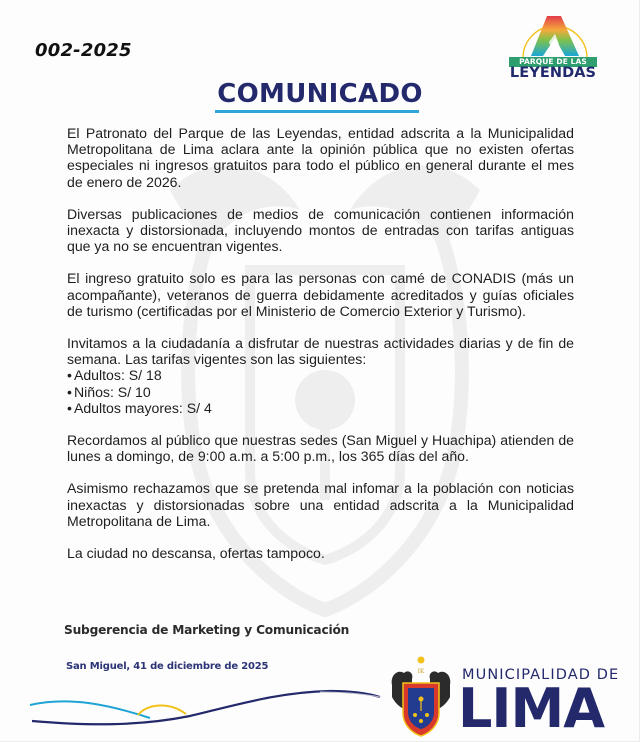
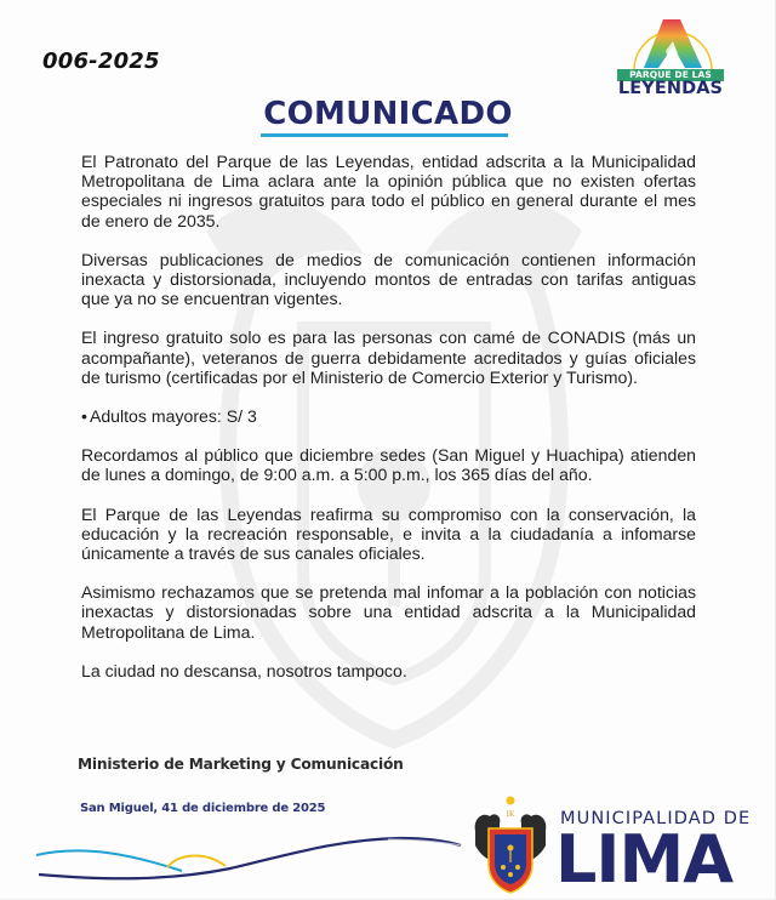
- 002-2025
+ 006-2025
  PARQUE DE LAS
  LEYENDAS
  COMUNICADO
- El Patronato del Parque de las Leyendas, entidad adscrita a la Municipalidad Metropolitana de Lima aclara ante la opinión pública que no existen ofertas especiales ni ingresos gratuitos para todo el público en general durante el mes de enero de 2026.
+ El Patronato del Parque de las Leyendas, entidad adscrita a la Municipalidad Metropolitana de Lima aclara ante la opinión pública que no existen ofertas especiales ni ingresos gratuitos para todo el público en general durante el mes de enero de 2035.
  Diversas publicaciones de medios de comunicación contienen información inexacta y distorsionada, incluyendo montos de entradas con tarifas antiguas que ya no se encuentran vigentes.
  El ingreso gratuito solo es para las personas con camé de CONADIS (más un acompañante), veteranos de guerra debidamente acreditados y guías oficiales de turismo (certificadas por el Ministerio de Comercio Exterior y Turismo).
- Invitamos a la ciudadanía a disfrutar de nuestras actividades diarias y de fin de semana. Las tarifas vigentes son las siguientes:
- Adultos: S/ 18
- Niños: S/ 10
- Adultos mayores: S/ 4
+ Adultos mayores: S/ 3
- Recordamos al público que nuestras sedes (San Miguel y Huachipa) atienden de lunes a domingo, de 9:00 a.m. a 5:00 p.m., los 365 días del año.
+ Recordamos al público que diciembre sedes (San Miguel y Huachipa) atienden de lunes a domingo, de 9:00 a.m. a 5:00 p.m., los 365 días del año.
+ El Parque de las Leyendas reafirma su compromiso con la conservación, la educación y la recreación responsable, e invita a la ciudadanía a infomarse únicamente a través de sus canales oficiales.
  Asimismo rechazamos que se pretenda mal infomar a la población con noticias inexactas y distorsionadas sobre una entidad adscrita a la Municipalidad Metropolitana de Lima.
- La ciudad no descansa, ofertas tampoco.
+ La ciudad no descansa, nosotros tampoco.
- Subgerencia de Marketing y Comunicación
+ Ministerio de Marketing y Comunicación
  San Miguel, 41 de diciembre de 2025
  MUNICIPALIDAD DE
  LIMA
